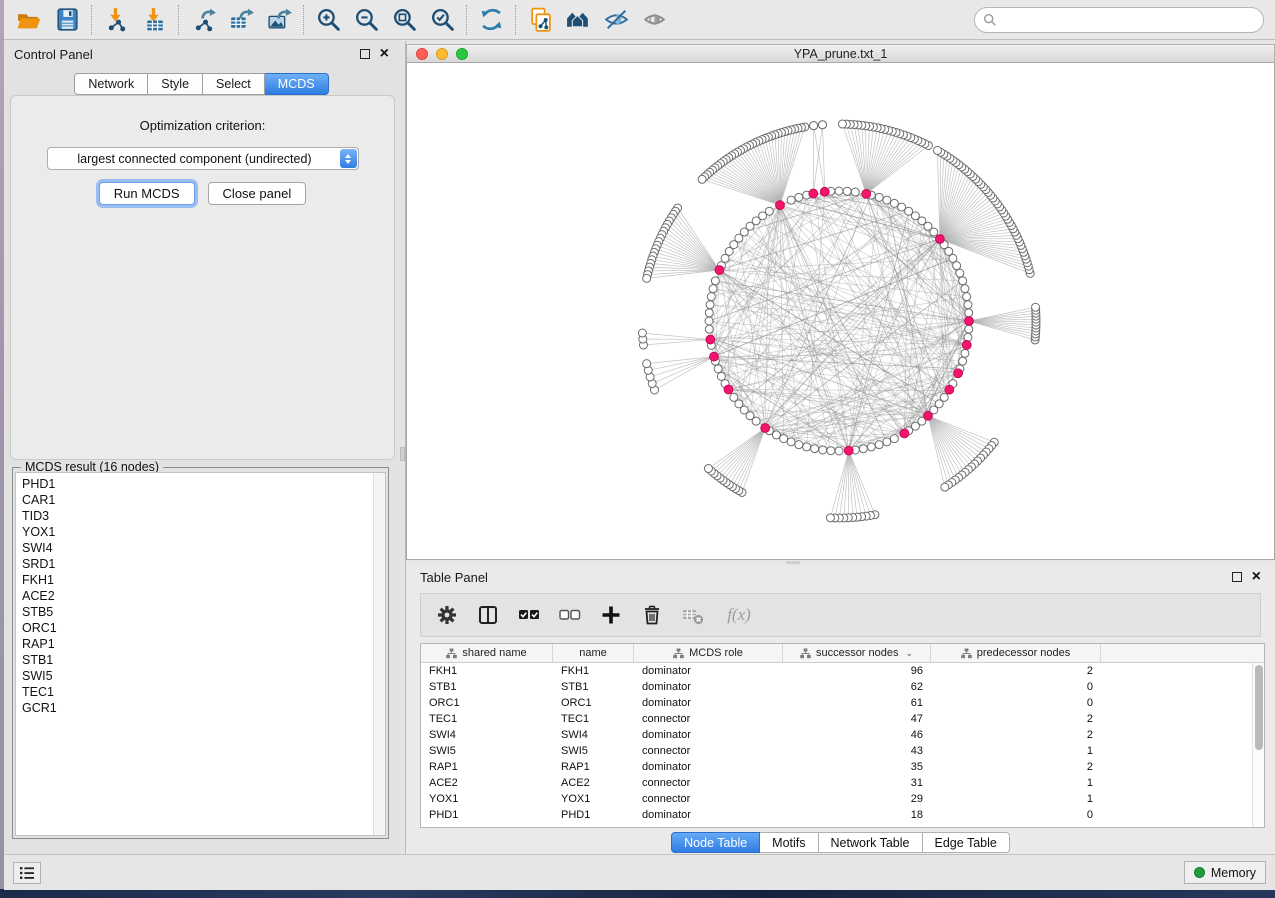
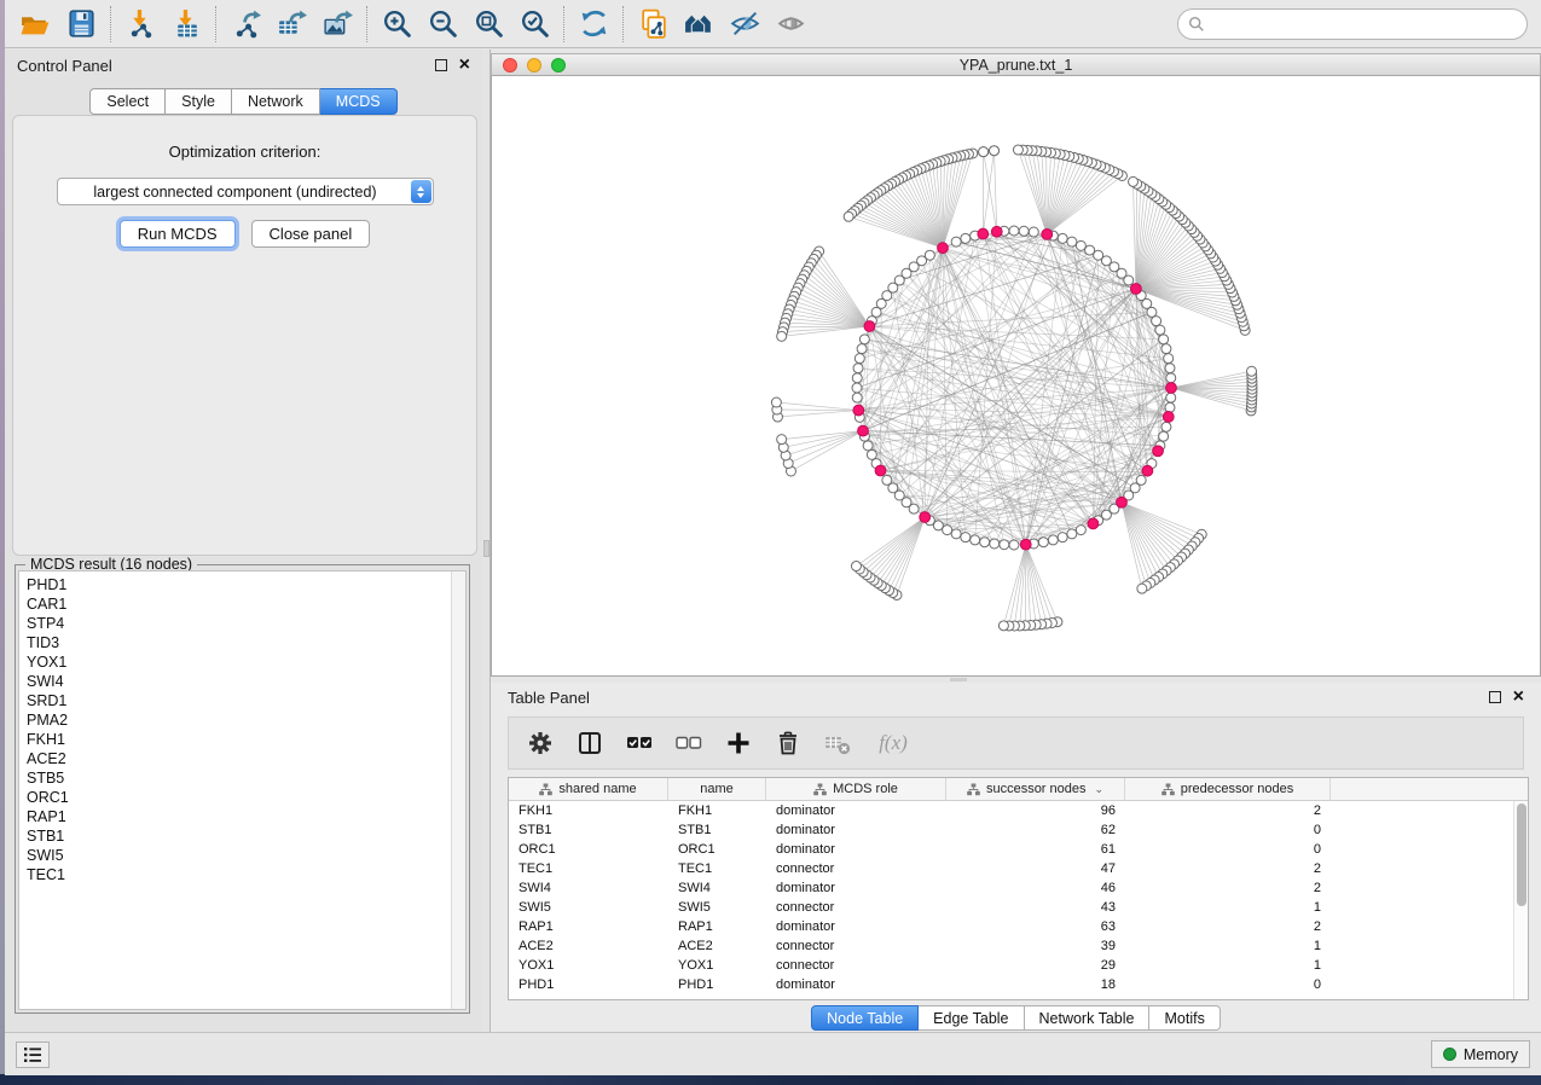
  Control Panel
  ×
- Network
+ Select
  Style
- Select
+ Network
  MCDS
  Optimization criterion:
  largest connected component (undirected)
  Run MCDS
  Close panel
  MCDS result (16 nodes)
  PHD1
  CAR1
+ STP4
  TID3
  YOX1
  SWI4
  SRD1
+ PMA2
  FKH1
  ACE2
  STB5
  ORC1
  RAP1
  STB1
  SWI5
  TEC1
- GCR1
  YPA_prune.txt_1
  Table Panel
  ×
  f(x)
  shared name
  name
  MCDS role
  successor nodes
  ⌄
  predecessor nodes
  FKH1
  FKH1
  dominator
  96
  2
  STB1
  STB1
  dominator
  62
  0
  ORC1
  ORC1
  dominator
  61
  0
  TEC1
  TEC1
  connector
  47
  2
  SWI4
  SWI4
  dominator
  46
  2
  SWI5
  SWI5
  connector
  43
  1
  RAP1
  RAP1
  dominator
- 35
+ 63
  2
  ACE2
  ACE2
  connector
- 31
+ 39
  1
  YOX1
  YOX1
  connector
  29
  1
  PHD1
  PHD1
  dominator
  18
  0
  Node Table
- Motifs
+ Edge Table
  Network Table
- Edge Table
+ Motifs
  Memory
